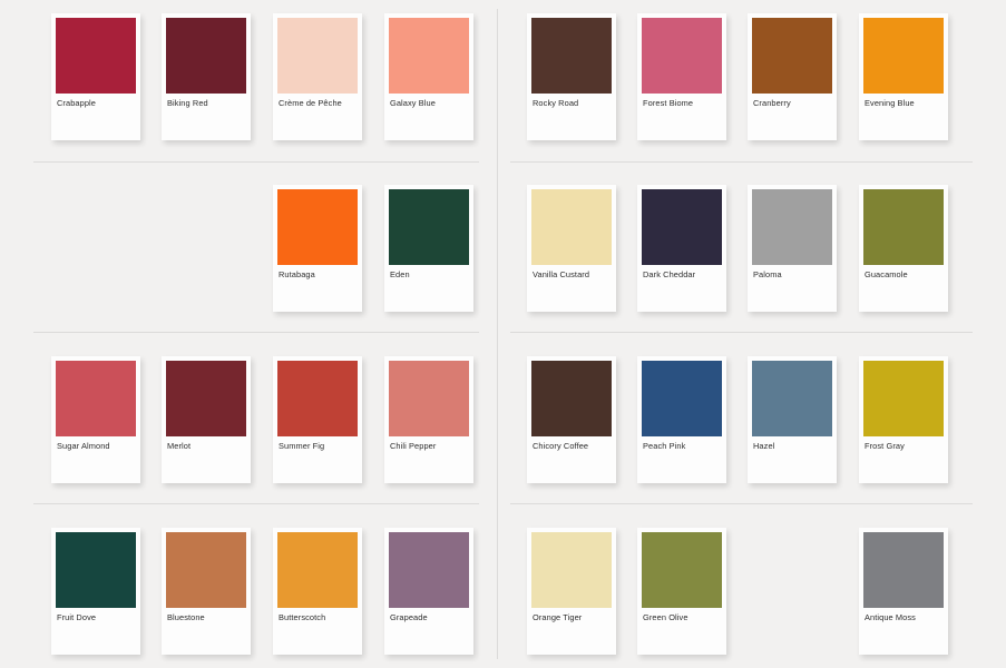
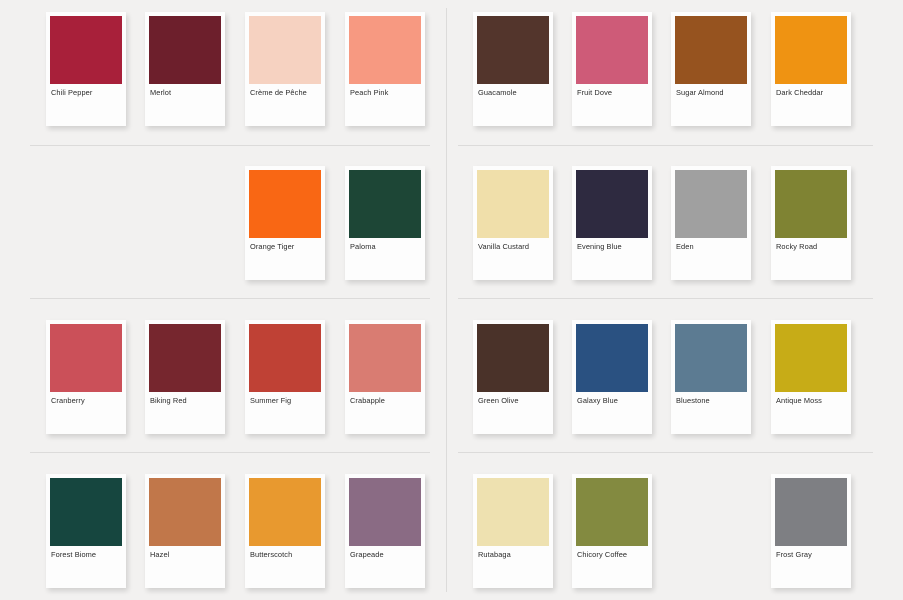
- Crabapple
+ Chili Pepper
- Biking Red
+ Merlot
  Crème de Pêche
- Galaxy Blue
+ Peach Pink
- Rocky Road
+ Guacamole
- Forest Biome
+ Fruit Dove
- Cranberry
+ Sugar Almond
- Evening Blue
+ Dark Cheddar
- Rutabaga
+ Orange Tiger
- Eden
+ Paloma
  Vanilla Custard
- Dark Cheddar
+ Evening Blue
- Paloma
+ Eden
- Guacamole
+ Rocky Road
- Sugar Almond
+ Cranberry
- Merlot
+ Biking Red
  Summer Fig
- Chili Pepper
+ Crabapple
- Chicory Coffee
+ Green Olive
- Peach Pink
+ Galaxy Blue
- Hazel
+ Bluestone
- Frost Gray
+ Antique Moss
- Fruit Dove
+ Forest Biome
- Bluestone
+ Hazel
  Butterscotch
  Grapeade
- Orange Tiger
+ Rutabaga
- Green Olive
+ Chicory Coffee
- Antique Moss
+ Frost Gray
